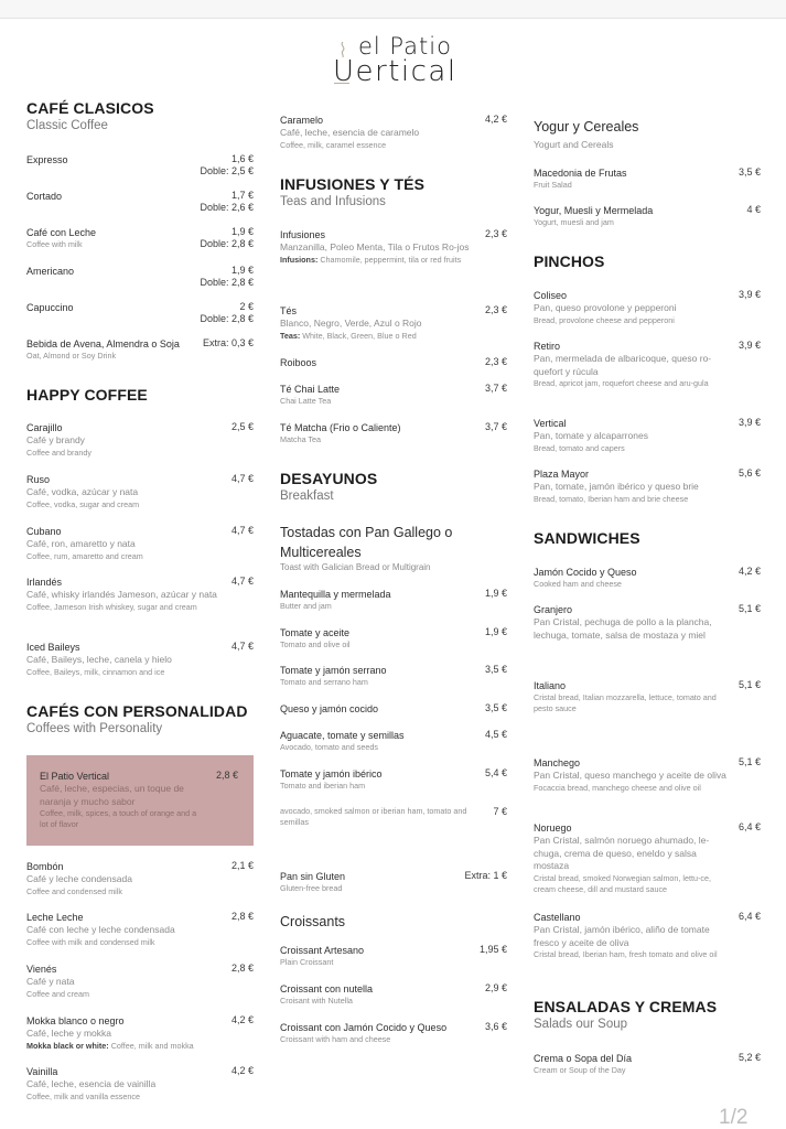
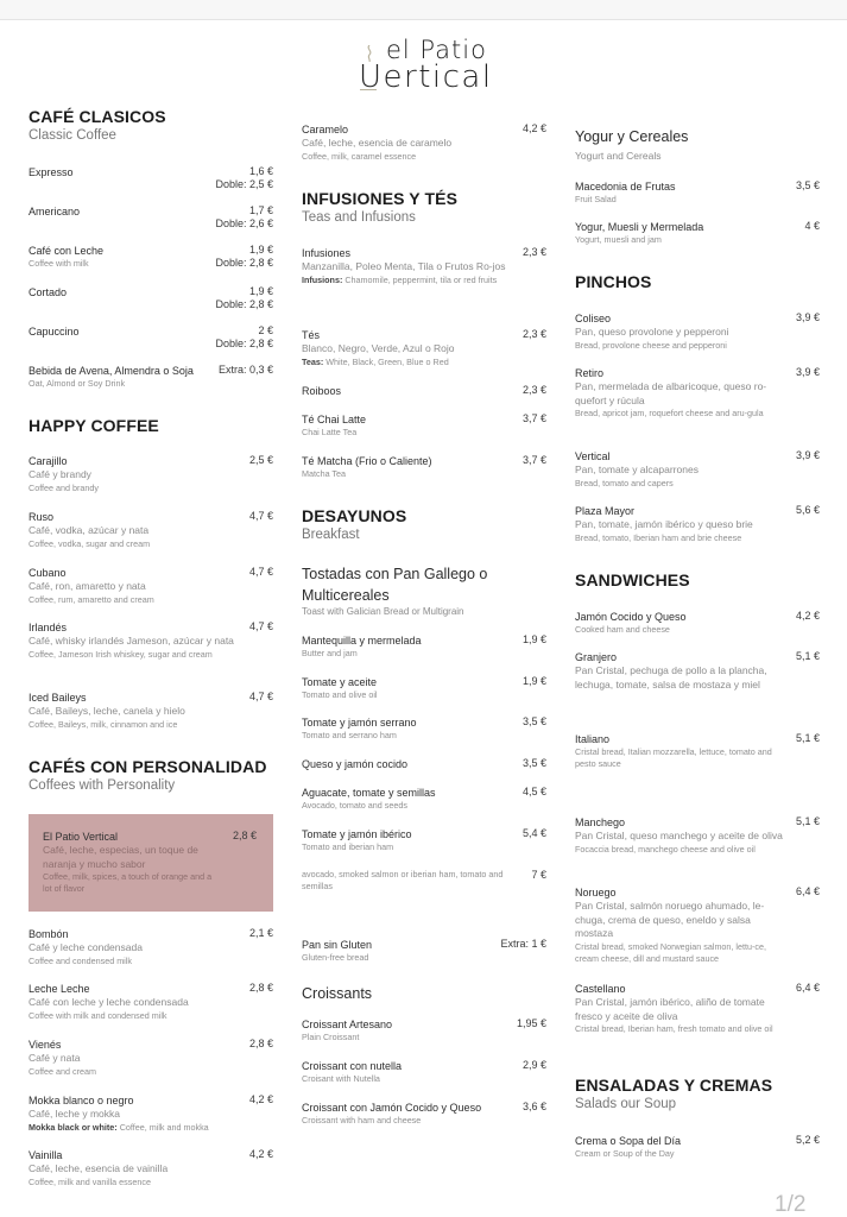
  el Patio
  Uertical
  CAFÉ CLASICOS
  Classic Coffee
  Expresso
  1,6 €
  Doble: 2,5 €
- Cortado
+ Americano
  1,7 €
  Doble: 2,6 €
  Café con Leche
  Coffee with milk
  1,9 €
  Doble: 2,8 €
- Americano
+ Cortado
  1,9 €
  Doble: 2,8 €
  Capuccino
  2 €
  Doble: 2,8 €
  Bebida de Avena, Almendra o Soja
  Oat, Almond or Soy Drink
  Extra: 0,3 €
  HAPPY COFFEE
  Carajillo
  Café y brandy
  Coffee and brandy
  2,5 €
  Ruso
  Café, vodka, azúcar y nata
  Coffee, vodka, sugar and cream
  4,7 €
  Cubano
  Café, ron, amaretto y nata
  Coffee, rum, amaretto and cream
  4,7 €
  Irlandés
  Café, whisky irlandés Jameson, azúcar y nata
  Coffee, Jameson Irish whiskey, sugar and cream
  4,7 €
  Iced Baileys
  Café, Baileys, leche, canela y hielo
  Coffee, Baileys, milk, cinnamon and ice
  4,7 €
  CAFÉS CON PERSONALIDAD
  Coffees with Personality
  Bombón
  Café y leche condensada
  Coffee and condensed milk
  2,1 €
  Leche Leche
  Café con leche y leche condensada
  Coffee with milk and condensed milk
  2,8 €
  Vienés
  Café y nata
  Coffee and cream
  2,8 €
  Mokka blanco o negro
  Café, leche y mokka
  Mokka black or white: Coffee, milk and mokka
  4,2 €
  Vainilla
  Café, leche, esencia de vainilla
  Coffee, milk and vanilla essence
  4,2 €
  El Patio Vertical
  Café, leche, especias, un toque de naranja y mucho sabor
  Coffee, milk, spices, a touch of orange and a lot of flavor
  2,8 €
  Caramelo
  Café, leche, esencia de caramelo
  Coffee, milk, caramel essence
  4,2 €
  INFUSIONES Y TÉS
  Teas and Infusions
  Infusiones
  Manzanilla, Poleo Menta, Tila o Frutos Ro-jos
  Infusions: Chamomile, peppermint, tila or red fruits
  2,3 €
  Tés
  Blanco, Negro, Verde, Azul o Rojo
  Teas: White, Black, Green, Blue o Red
  2,3 €
  Roiboos
  2,3 €
  Té Chai Latte
  Chai Latte Tea
  3,7 €
  Té Matcha (Frio o Caliente)
  Matcha Tea
  3,7 €
  DESAYUNOS
  Breakfast
  Tostadas con Pan Gallego o Multicereales
  Toast with Galician Bread or Multigrain
  Mantequilla y mermelada
  Butter and jam
  1,9 €
  Tomate y aceite
  Tomato and olive oil
  1,9 €
  Tomate y jamón serrano
  Tomato and serrano ham
  3,5 €
  Queso y jamón cocido
  3,5 €
  Aguacate, tomate y semillas
  Avocado, tomato and seeds
  4,5 €
  Tomate y jamón ibérico
  Tomato and iberian ham
  5,4 €
  avocado, smoked salmon or iberian ham, tomato and semillas
  7 €
  Pan sin Gluten
  Gluten-free bread
  Extra: 1 €
  Croissants
  Croissant Artesano
  Plain Croissant
  1,95 €
  Croissant con nutella
  Croisant with Nutella
  2,9 €
  Croissant con Jamón Cocido y Queso
  Croissant with ham and cheese
  3,6 €
  Yogur y Cereales
  Yogurt and Cereals
  Macedonia de Frutas
  Fruit Salad
  3,5 €
  Yogur, Muesli y Mermelada
  Yogurt, muesli and jam
  4 €
  PINCHOS
  Coliseo
  Pan, queso provolone y pepperoni
  Bread, provolone cheese and pepperoni
  3,9 €
  Retiro
  Pan, mermelada de albaricoque, queso ro-quefort y rúcula
  Bread, apricot jam, roquefort cheese and aru-gula
  3,9 €
  Vertical
  Pan, tomate y alcaparrones
  Bread, tomato and capers
  3,9 €
  Plaza Mayor
  Pan, tomate, jamón ibérico y queso brie
  Bread, tomato, Iberian ham and brie cheese
  5,6 €
  SANDWICHES
  Jamón Cocido y Queso
  Cooked ham and cheese
  4,2 €
  Granjero
  Pan Cristal, pechuga de pollo a la plancha, lechuga, tomate, salsa de mostaza y miel
  5,1 €
  Italiano
  Cristal bread, Italian mozzarella, lettuce, tomato and pesto sauce
  5,1 €
  Manchego
  Pan Cristal, queso manchego y aceite de oliva
  Focaccia bread, manchego cheese and olive oil
  5,1 €
  Noruego
  Pan Cristal, salmón noruego ahumado, le-chuga, crema de queso, eneldo y salsa mostaza
  Cristal bread, smoked Norwegian salmon, lettu-ce, cream cheese, dill and mustard sauce
  6,4 €
  Castellano
  Pan Cristal, jamón ibérico, aliño de tomate fresco y aceite de oliva
  Cristal bread, Iberian ham, fresh tomato and olive oil
  6,4 €
  ENSALADAS Y CREMAS
  Salads our Soup
  Crema o Sopa del Día
  Cream or Soup of the Day
  5,2 €
  1/2
